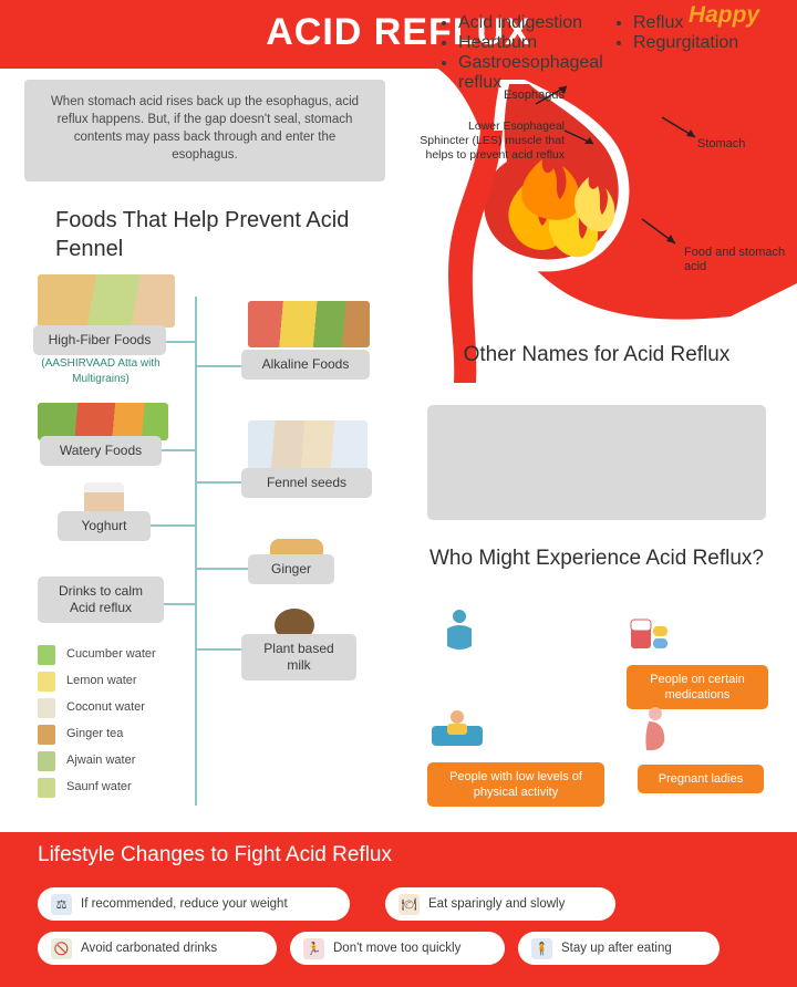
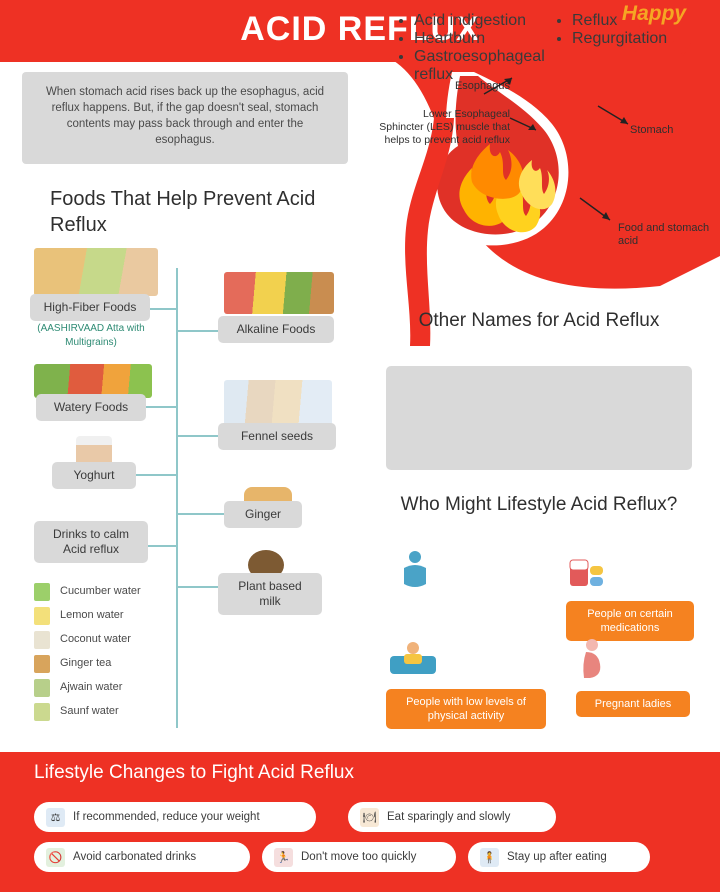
  ACID REFLUX
  Happy
  Tummy
  When stomach acid rises back up the esophagus, acid reflux happens. But, if the gap doesn't seal, stomach contents may pass back through and enter the esophagus.
  Esophagus
  Lower Esophageal Sphincter (LES) muscle that helps to prevent acid reflux
  Stomach
  Food and stomach acid
- Foods That Help Prevent Acid Fennel
+ Foods That Help Prevent Acid Reflux
  High-Fiber Foods
  (AASHIRVAAD Atta with Multigrains)
  Alkaline Foods
  Watery Foods
  Fennel seeds
  Yoghurt
  Ginger
  Drinks to calm Acid reflux
  Plant based milk
  Cucumber water
  Lemon water
  Coconut water
  Ginger tea
  Ajwain water
  Saunf water
  Other Names for Acid Reflux
  Acid indigestion
  Heartburn
  Gastroesophageal reflux
  Reflux
  Regurgitation
- Who Might Experience Acid Reflux?
+ Who Might Lifestyle Acid Reflux?
  People on certain medications
  People with low levels of physical activity
  Pregnant ladies
  Lifestyle Changes to Fight Acid Reflux
  ⚖
  If recommended, reduce your weight
  🍽
  Eat sparingly and slowly
  🚫
  Avoid carbonated drinks
  🏃
  Don't move too quickly
  🧍
  Stay up after eating
